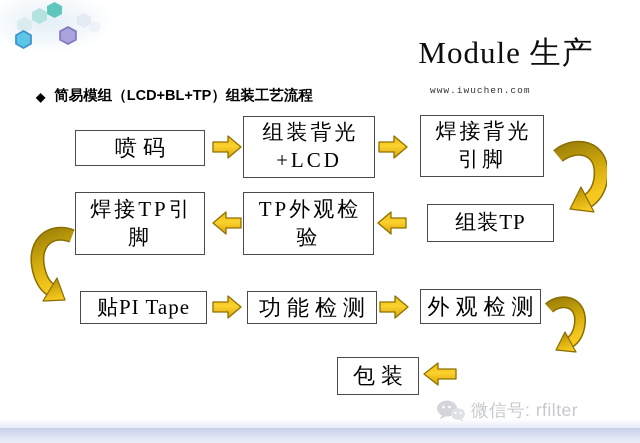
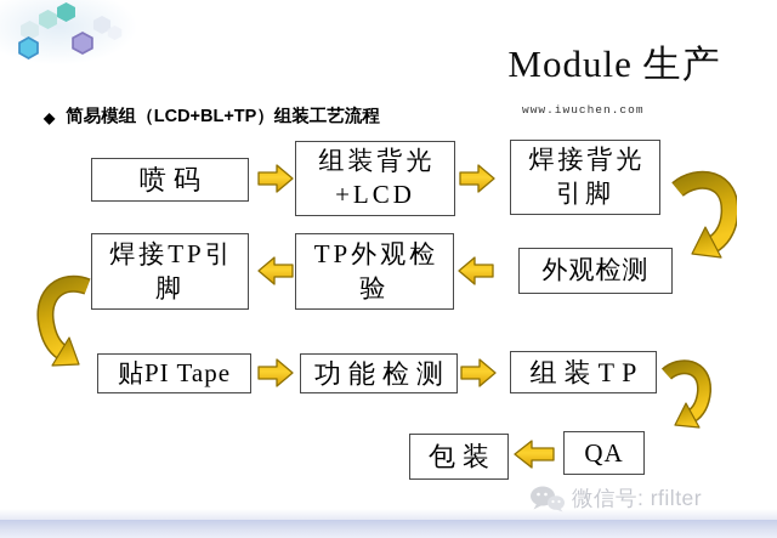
  Module 生产
  www.iwuchen.com
  ◆
  简易模组（LCD+BL+TP）组装工艺流程
  喷码
  组装背光
  +LCD
  焊接背光
  引脚
- 组装TP
+ 外观检测
  TP外观检
  验
  焊接TP引
  脚
  贴PI Tape
  功能检测
- 外观检测
+ 组装TP
+ QA
  包装
  微信号: rfilter
